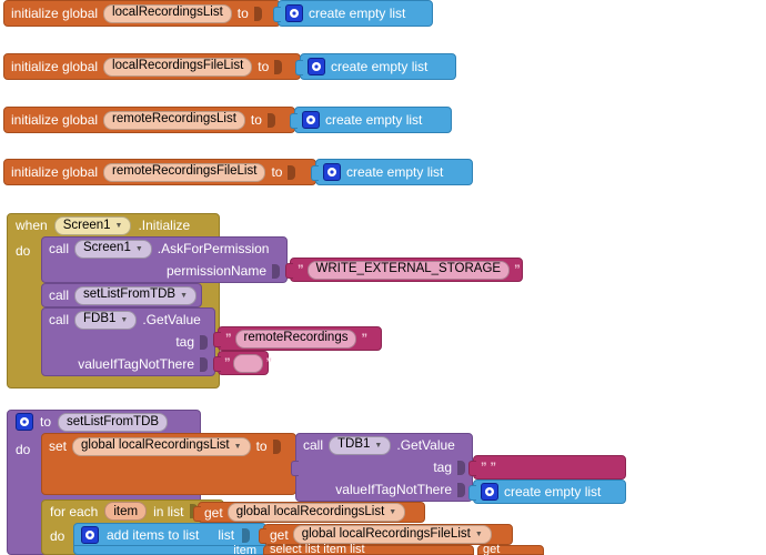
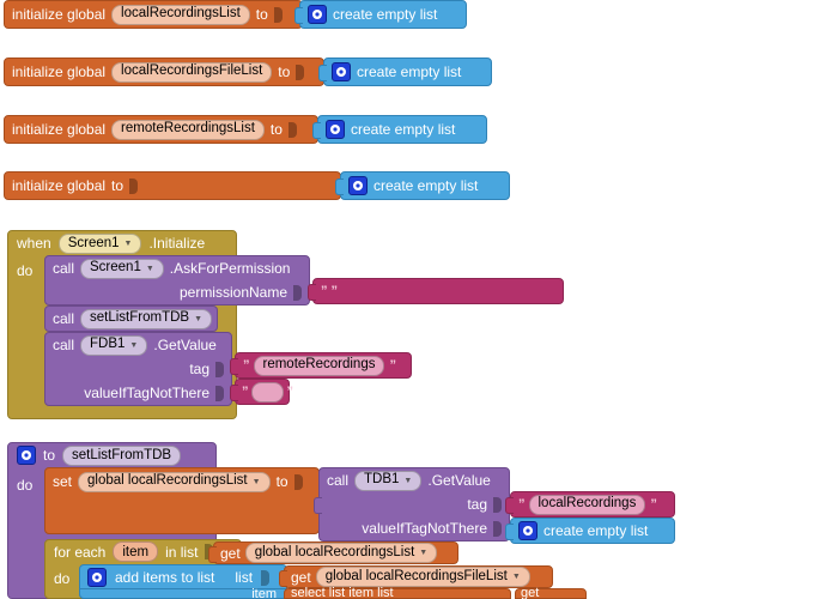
  initialize global
  localRecordingsList
  to
  create empty list
  initialize global
  localRecordingsFileList
  to
  create empty list
  initialize global
  remoteRecordingsList
  to
  create empty list
  initialize global
- remoteRecordingsFileList
  to
  create empty list
  when
  Screen1
  .Initialize
  do
  call
  Screen1
  .AskForPermission
  permissionName
  ”
- WRITE_EXTERNAL_STORAGE
  ”
  call
  setListFromTDB
  call
  FDB1
  .GetValue
  tag
  valueIfTagNotThere
  ”
  remoteRecordings
  ”
  ”
  ”
  to
  setListFromTDB
  do
  set
  global localRecordingsList
  to
  call
  TDB1
  .GetValue
  tag
  valueIfTagNotThere
  ”
+ localRecordings
  ”
  create empty list
  for each
  item
  in list
  do
  get
  global localRecordingsList
  add items to list
  list
  get
  global localRecordingsFileList
  item
  select list item list
  get
